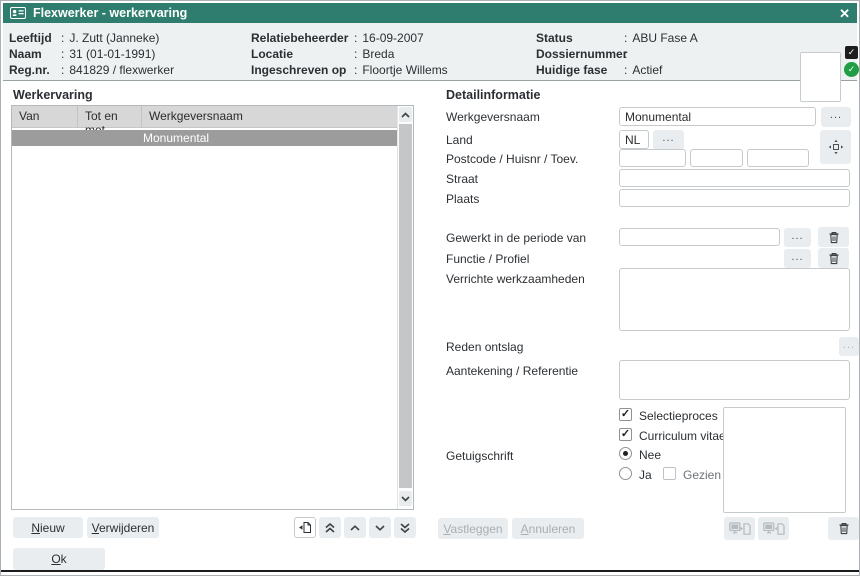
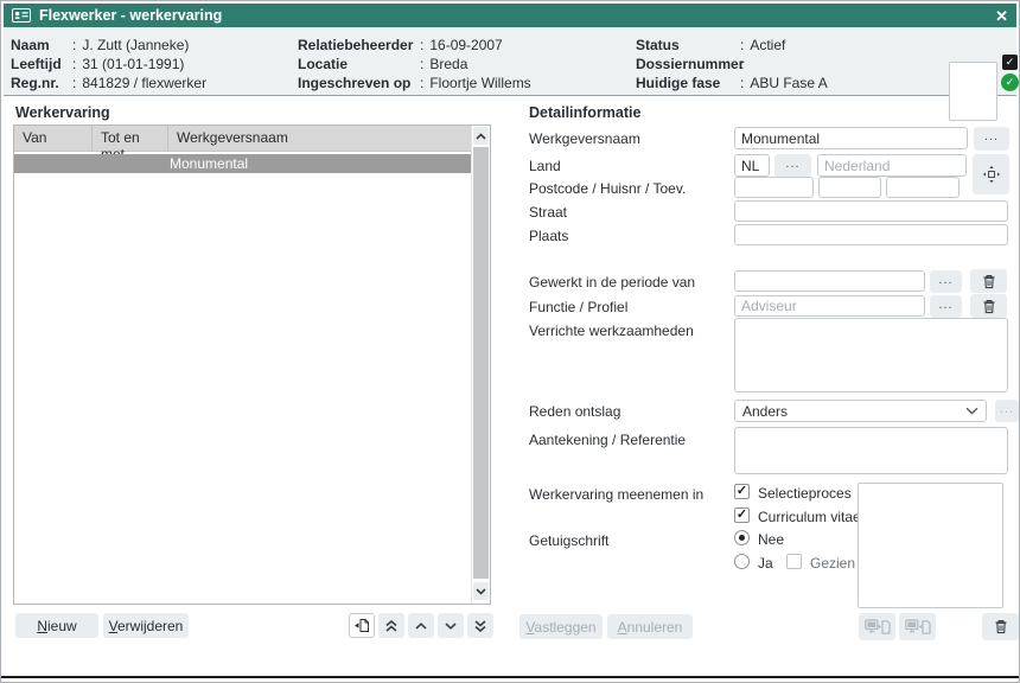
  Flexwerker - werkervaring
  ✕
- Leeftijd
+ Naam
  :
  J. Zutt (Janneke)
- Naam
+ Leeftijd
  :
  31 (01-01-1991)
  Reg.nr.
  :
  841829 / flexwerker
  Relatiebeheerder
  :
  16-09-2007
  Locatie
  :
  Breda
  Ingeschreven op
  :
  Floortje Willems
  Status
  :
- ABU Fase A
+ Actief
  Dossiernumme
  :
  Huidige fase
  :
- Actief
+ ABU Fase A
  ✓
  ✓
  Werkervaring
  Van
  Werkgeversnaam
  Monumental
  Nieuw
  Verwijderen
- Ok
  Detailinformatie
  Werkgeversnaam
  Monumental
  ...
  Land
  NL
  ...
+ Nederland
  Postcode / Huisnr / Toev.
  Straat
  Plaats
  Gewerkt in de periode van
  ...
  Functie / Profiel
+ Adviseur
  ...
  Verrichte werkzaamheden
  Reden ontslag
+ Anders
  ...
  Aantekening / Referentie
+ Werkervaring meenemen in
  ✓
  Selectieproces
  ✓
  Curriculum vita
  Getuigschrift
  Nee
  Ja
  Gezien
  Vastleggen
  Annuleren
